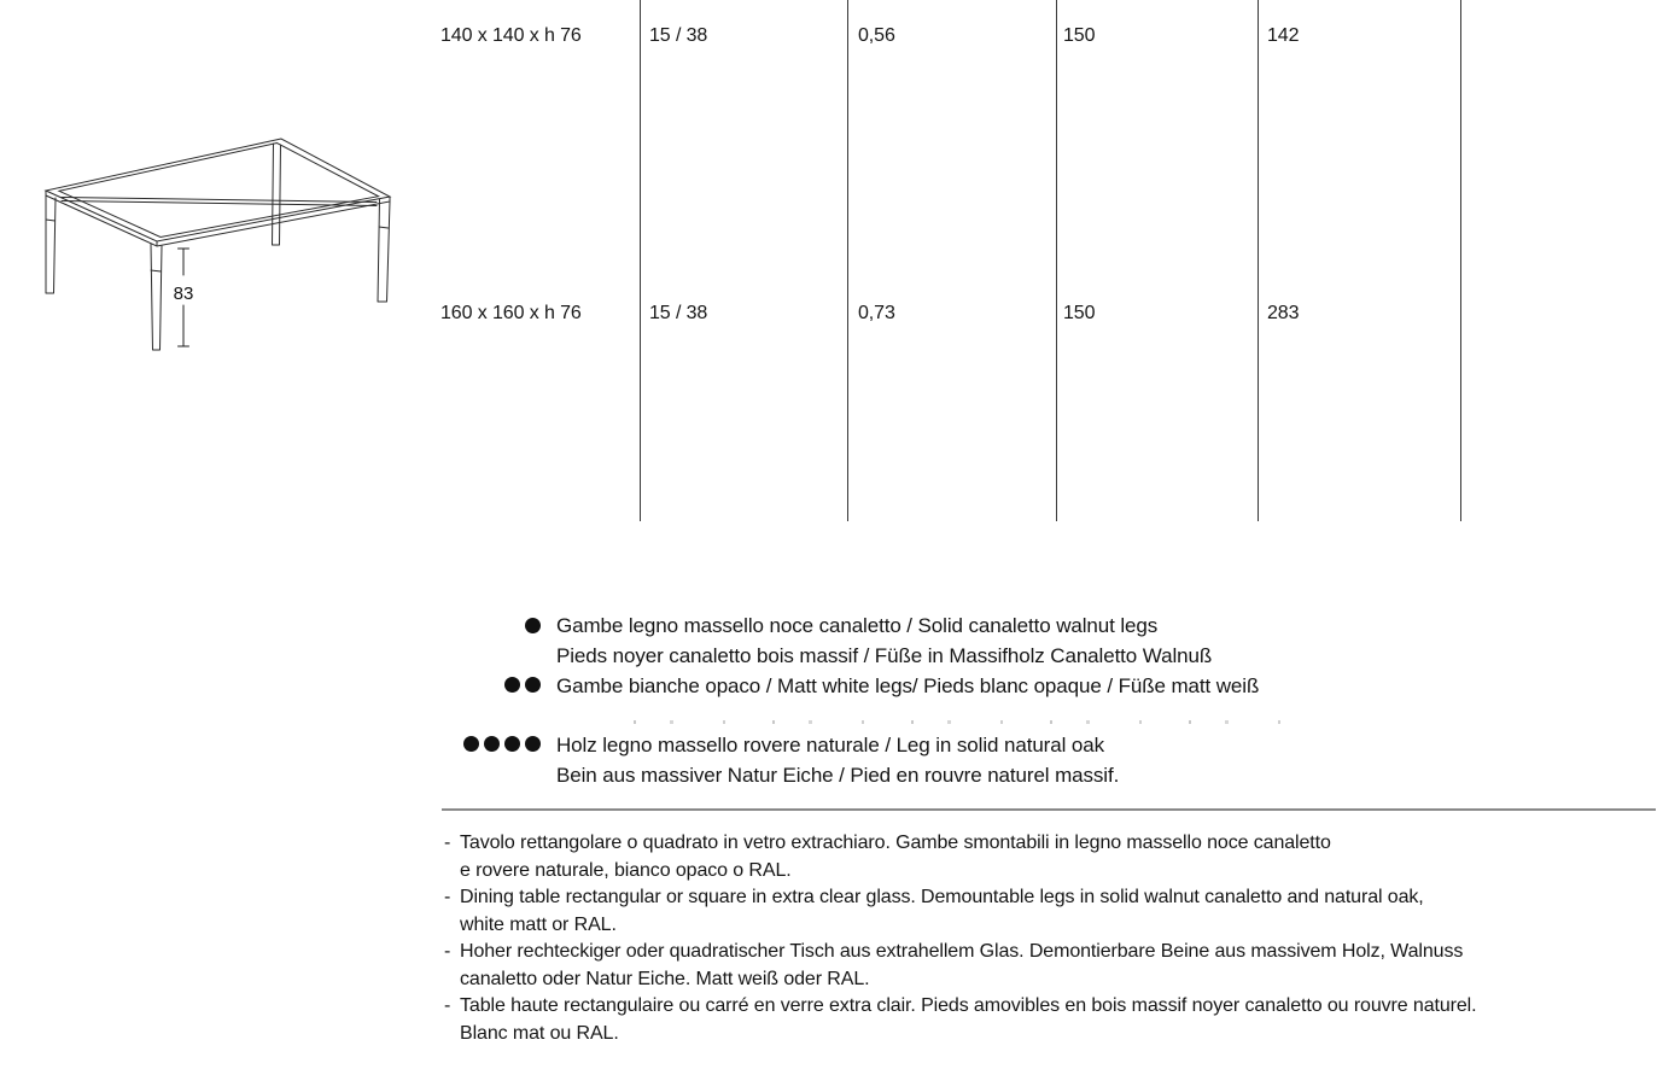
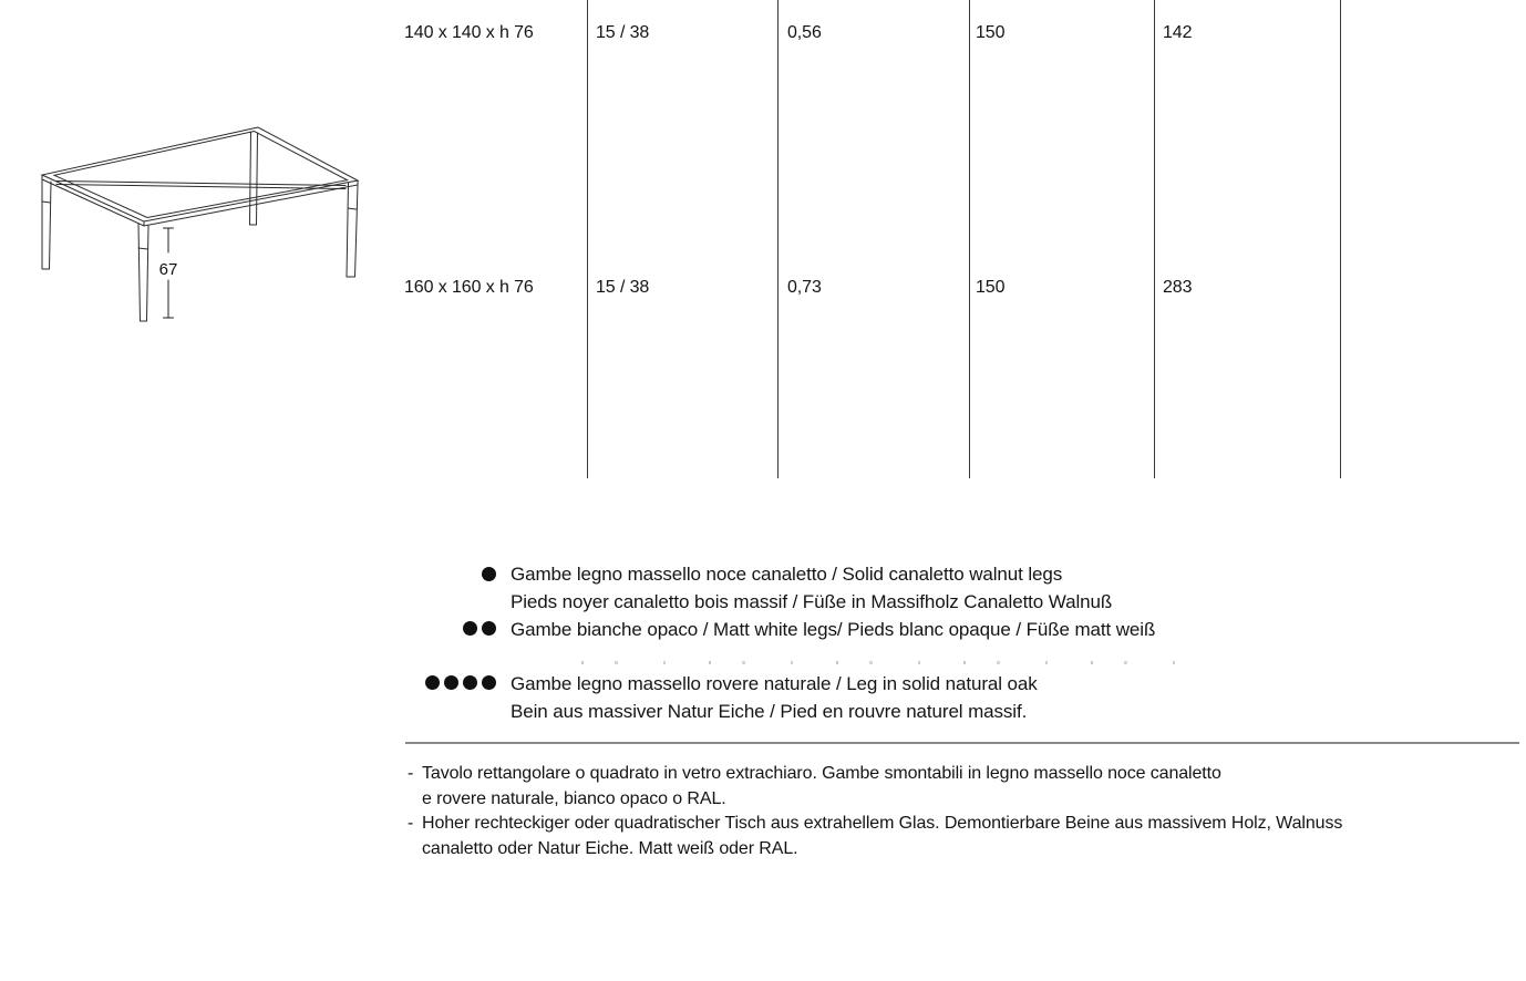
- 83
+ 67
  140 x 140 x h 76
  15 / 38
  0,56
  150
  142
  160 x 160 x h 76
  15 / 38
  0,73
  150
  283
  Gambe legno massello noce canaletto / Solid canaletto walnut legs
  Pieds noyer canaletto bois massif / Füße in Massifholz Canaletto Walnuß
  Gambe bianche opaco / Matt white legs/ Pieds blanc opaque / Füße matt weiß
- Holz legno massello rovere naturale / Leg in solid natural oak
+ Gambe legno massello rovere naturale / Leg in solid natural oak
  Bein aus massiver Natur Eiche / Pied en rouvre naturel massif.
  - Tavolo rettangolare o quadrato in vetro extrachiaro. Gambe smontabili in legno massello noce canaletto
  e rovere naturale, bianco opaco o RAL.
- - Dining table rectangular or square in extra clear glass. Demountable legs in solid walnut canaletto and natural oak,
- white matt or RAL.
  - Hoher rechteckiger oder quadratischer Tisch aus extrahellem Glas. Demontierbare Beine aus massivem Holz, Walnuss
  canaletto oder Natur Eiche. Matt weiß oder RAL.
- - Table haute rectangulaire ou carré en verre extra clair. Pieds amovibles en bois massif noyer canaletto ou rouvre naturel.
- Blanc mat ou RAL.
